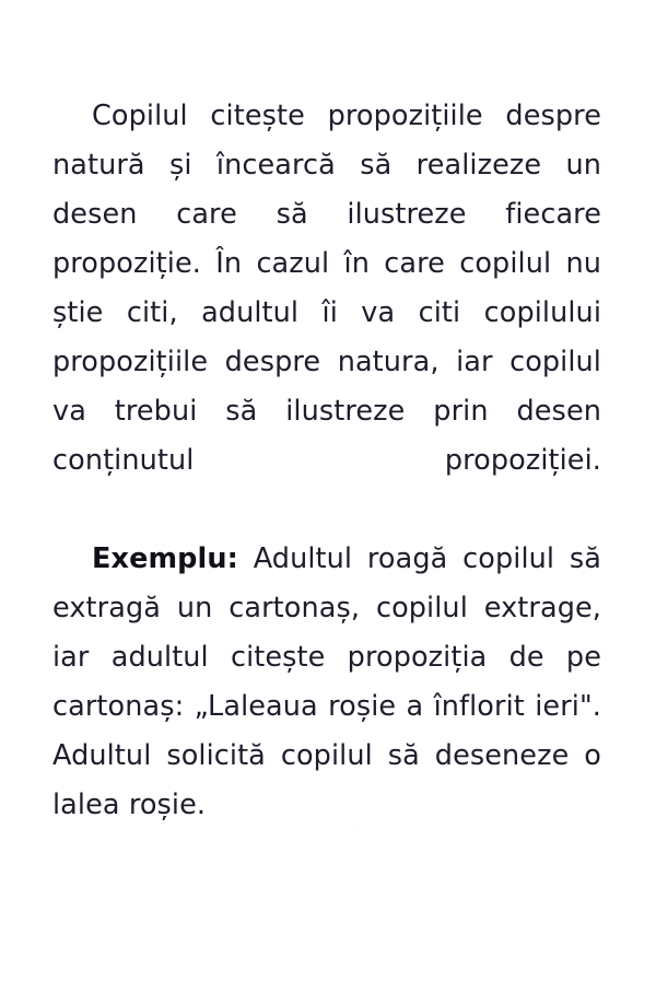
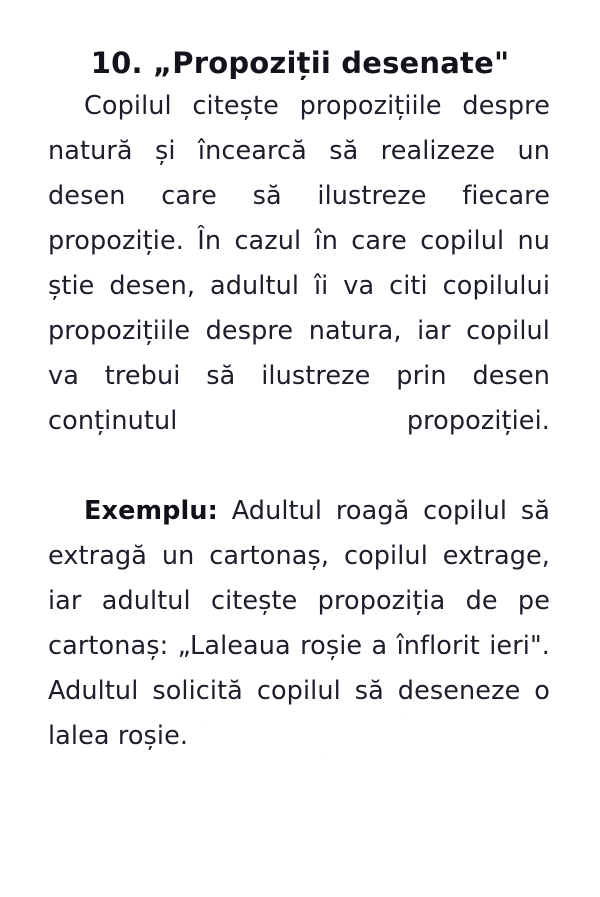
+ 10. „Propoziții desenate"
- Copilul citește propozițiile despre natură și încearcă să realizeze un desen care să ilustreze fiecare propoziție. În cazul în care copilul nu știe citi, adultul îi va citi copilului propozițiile despre natura, iar copilul va trebui să ilustreze prin desen conținutul propoziției.
+ Copilul citește propozițiile despre natură și încearcă să realizeze un desen care să ilustreze fiecare propoziție. În cazul în care copilul nu știe desen, adultul îi va citi copilului propozițiile despre natura, iar copilul va trebui să ilustreze prin desen conținutul propoziției.
  Exemplu: Adultul roagă copilul să extragă un cartonaș, copilul extrage, iar adultul citește propoziția de pe cartonaș: „Laleaua roșie a înflorit ieri". Adultul solicită copilul să deseneze o lalea roșie.
